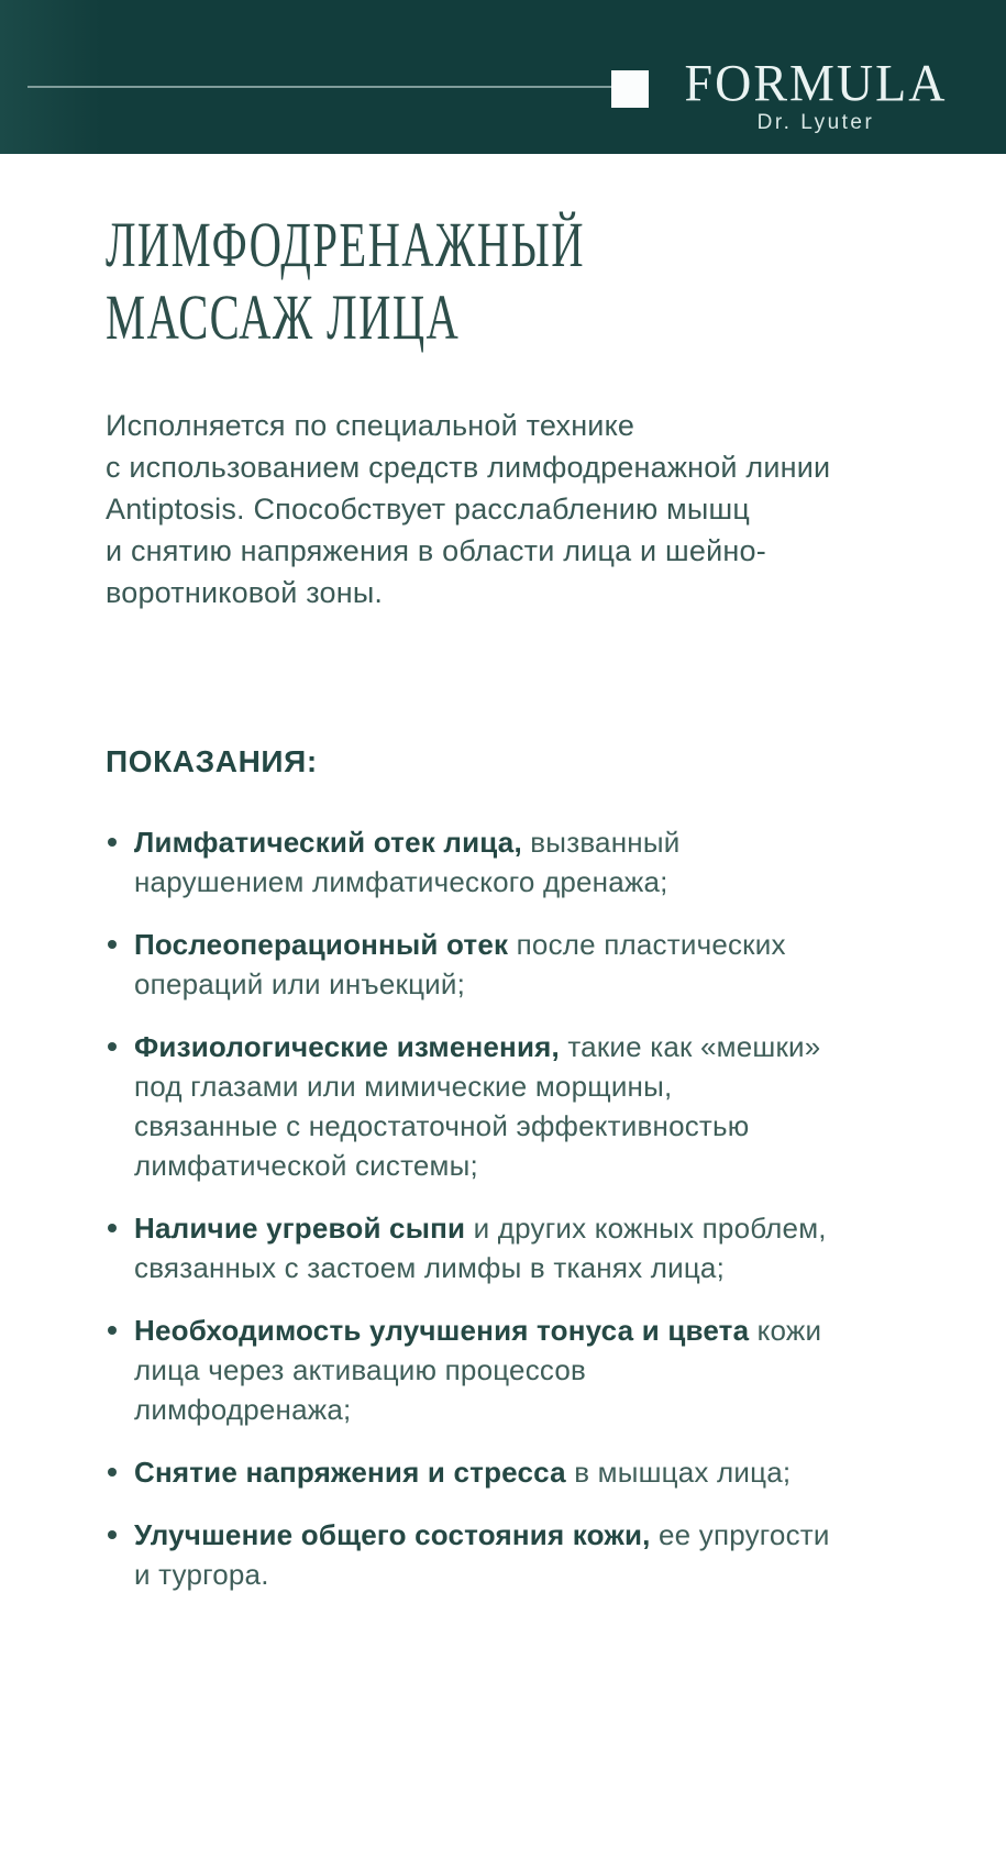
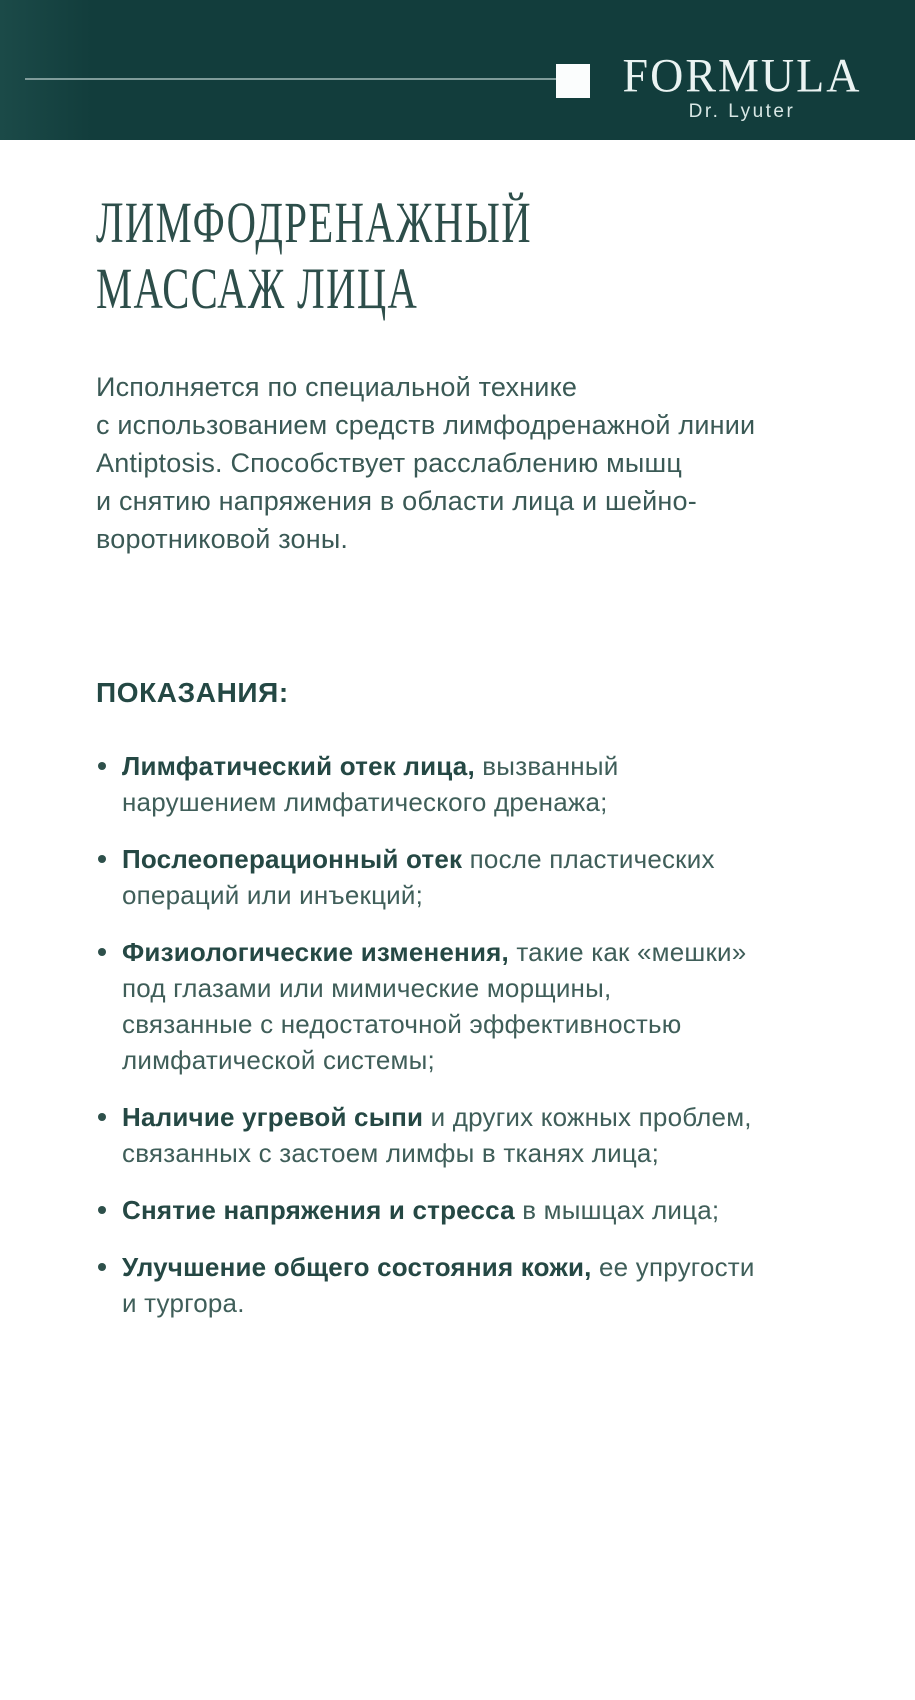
  FORMULA
  Dr. Lyuter
  ЛИМФОДРЕНАЖНЫЙ
  МАССАЖ ЛИЦА
  Исполняется по специальной технике
  с использованием средств лимфодренажной линии
  Antiptosis. Способствует расслаблению мышц
  и снятию напряжения в области лица и шейно-
  воротниковой зоны.
  ПОКАЗАНИЯ:
  Лимфатический отек лица, вызванный
  нарушением лимфатического дренажа;
  Послеоперационный отек после пластических
  операций или инъекций;
  Физиологические изменения, такие как «мешки»
  под глазами или мимические морщины,
  связанные с недостаточной эффективностью
  лимфатической системы;
  Наличие угревой сыпи и других кожных проблем,
  связанных с застоем лимфы в тканях лица;
- Необходимость улучшения тонуса и цвета кожи
- лица через активацию процессов
- лимфодренажа;
  Снятие напряжения и стресса в мышцах лица;
  Улучшение общего состояния кожи, ее упругости
  и тургора.
